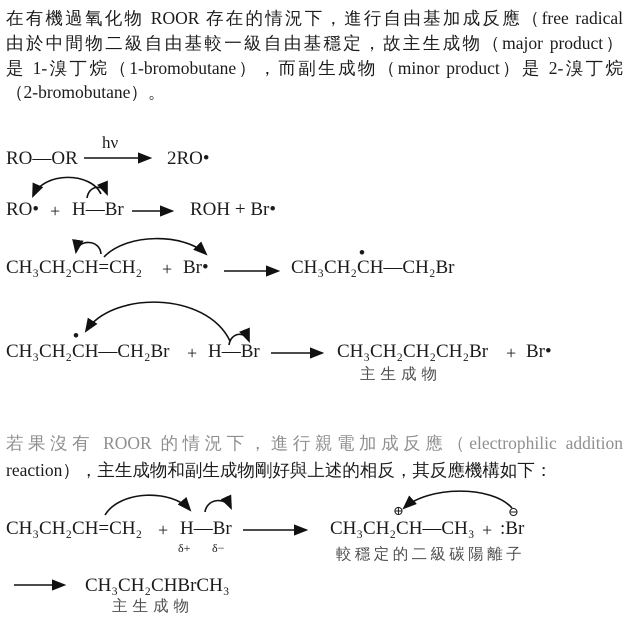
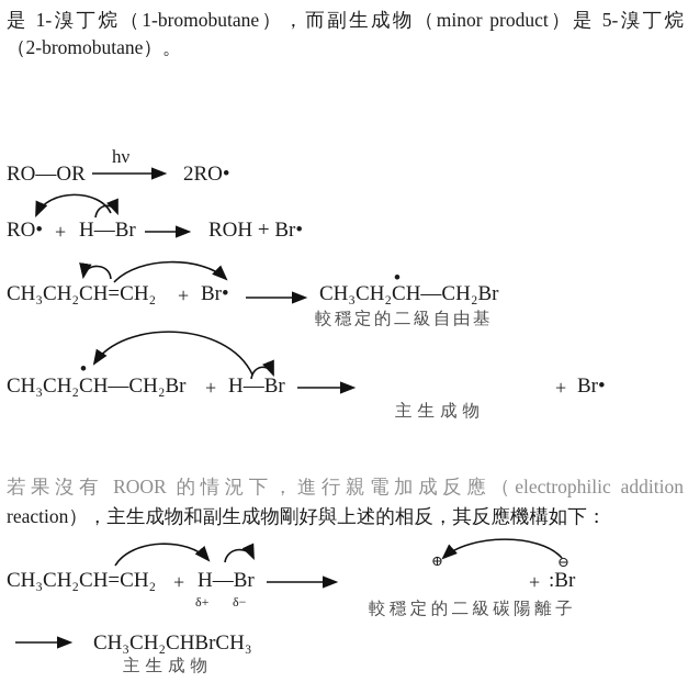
- 在有機過氧化物 ROOR 存在的情況下，進行自由基加成反應（free radical
- 由於中間物二級自由基較一級自由基穩定，故主生成物（major product）
- 是 1-溴丁烷（1-bromobutane），而副生成物（minor product）是 2-溴丁烷
+ 是 1-溴丁烷（1-bromobutane），而副生成物（minor product）是 5-溴丁烷
  （2-bromobutane）。
  RO—OR
  hν
  2RO•
  RO•
  +
  H—Br
  ROH + Br•
  CH₃CH₂CH=CH₂
  +
  Br•
  •
  CH₃CH₂CH—CH₂Br
+ 較穩定的二級自由基
  •
  CH₃CH₂CH—CH₂Br
  +
  H—Br
- CH₃CH₂CH₂CH₂Br
  +
  Br•
  主生成物
  若果沒有 ROOR 的情況下，進行親電加成反應（electrophilic addition
  reaction），主生成物和副生成物剛好與上述的相反，其反應機構如下：
  CH₃CH₂CH=CH₂
  +
  H—Br
  δ+
  δ−
  ⊕
- CH₃CH₂CH—CH₃
  +
  ⊖
  :Br
  較穩定的二級碳陽離子
  CH₃CH₂CHBrCH₃
  主生成物
